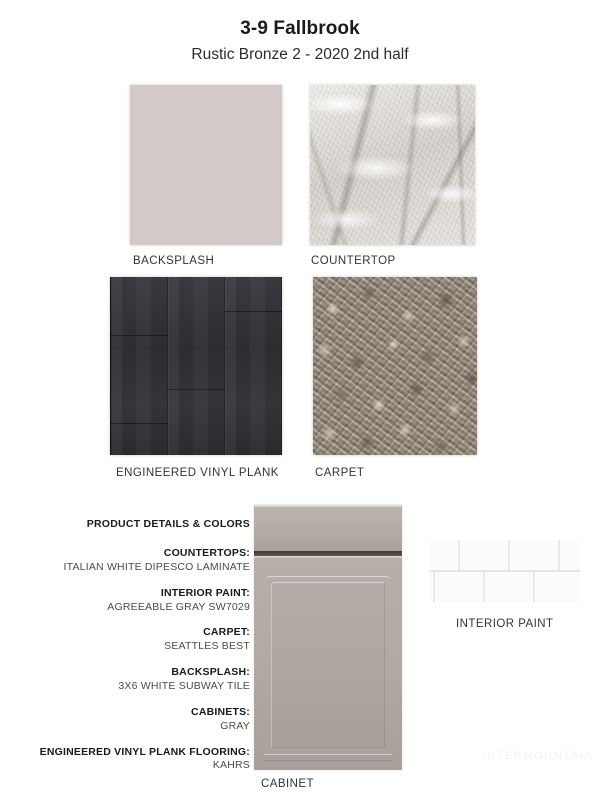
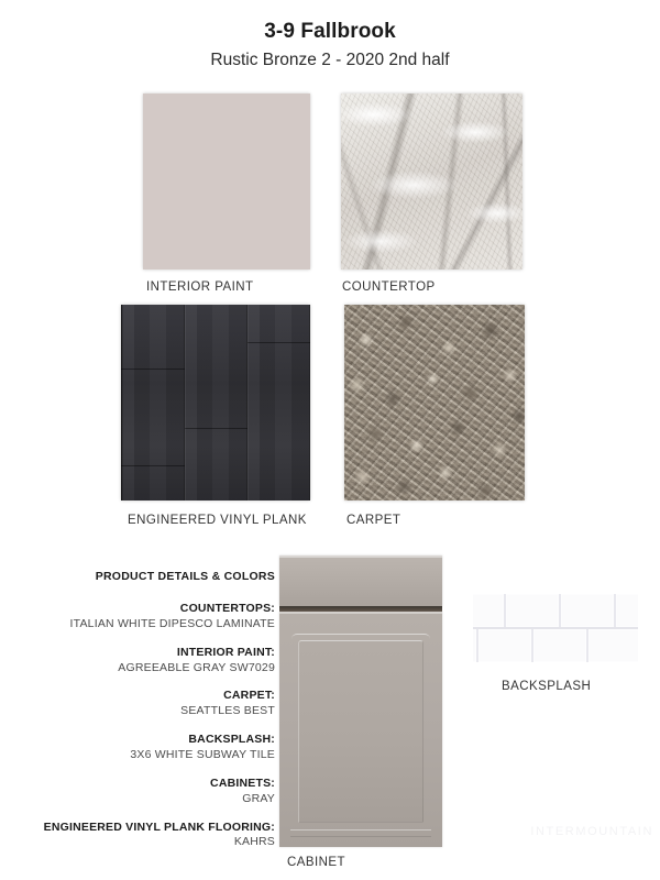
  3-9 Fallbrook
  Rustic Bronze 2 - 2020 2nd half
- BACKSPLASH
+ INTERIOR PAINT
  COUNTERTOP
  ENGINEERED VINYL PLANK
  CARPET
  PRODUCT DETAILS & COLORS
  COUNTERTOPS:
  ITALIAN WHITE DIPESCO LAMINATE
  INTERIOR PAINT:
  AGREEABLE GRAY SW7029
  CARPET:
  SEATTLES BEST
  BACKSPLASH:
  3X6 WHITE SUBWAY TILE
  CABINETS:
  GRAY
  ENGINEERED VINYL PLANK FLOORING:
  KAHRS
  CABINET
- INTERIOR PAINT
+ BACKSPLASH
